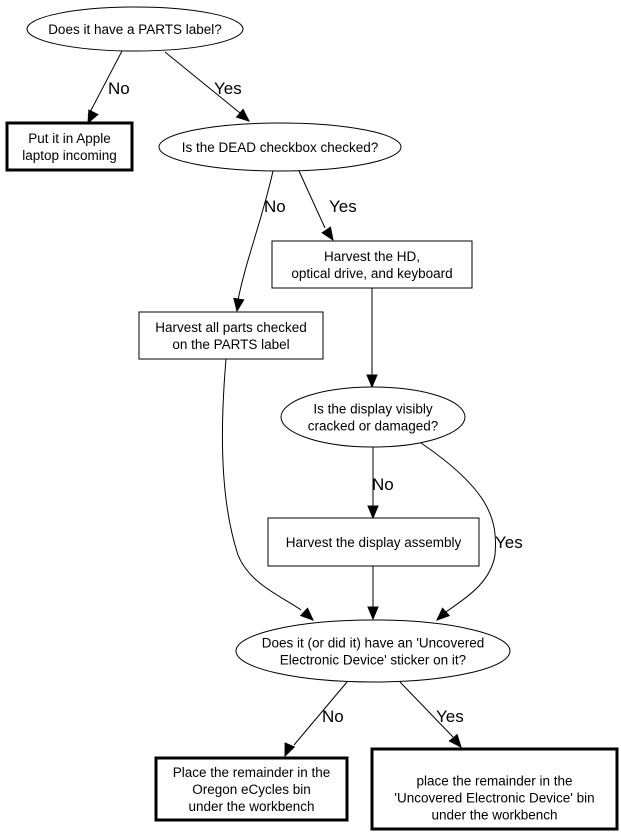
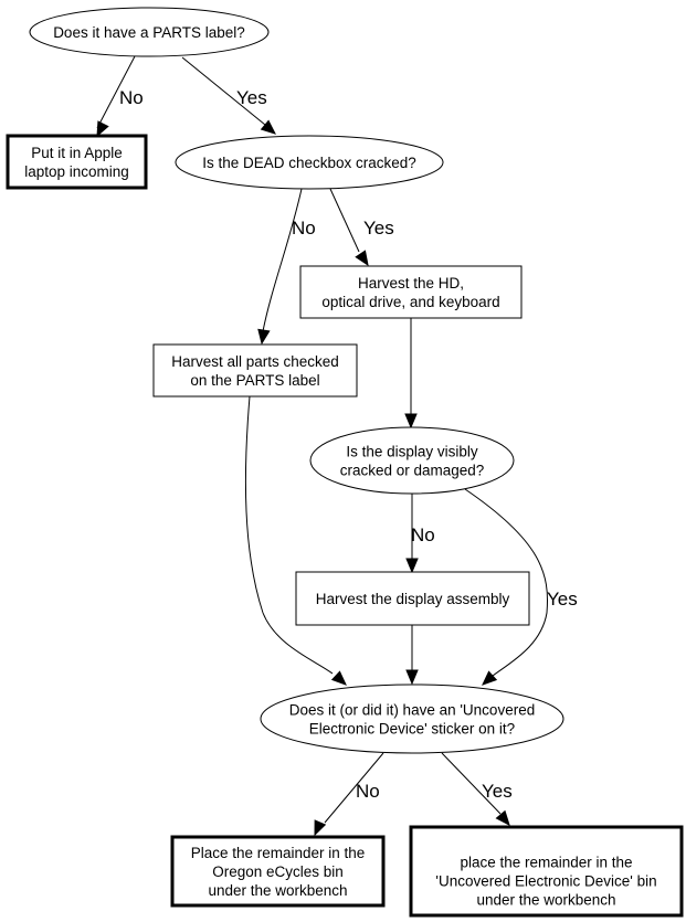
  Does it have a PARTS label?
  Put it in Apple
  laptop incoming
- Is the DEAD checkbox checked?
+ Is the DEAD checkbox cracked?
  Harvest the HD,
  optical drive, and keyboard
  Harvest all parts checked
  on the PARTS label
  Is the display visibly
  cracked or damaged?
  Harvest the display assembly
  Does it (or did it) have an 'Uncovered
  Electronic Device' sticker on it?
  Place the remainder in the
  Oregon eCycles bin
  under the workbench
  place the remainder in the
  'Uncovered Electronic Device' bin
  under the workbench
  No
  Yes
  No
  Yes
  No
  Yes
  No
  Yes
